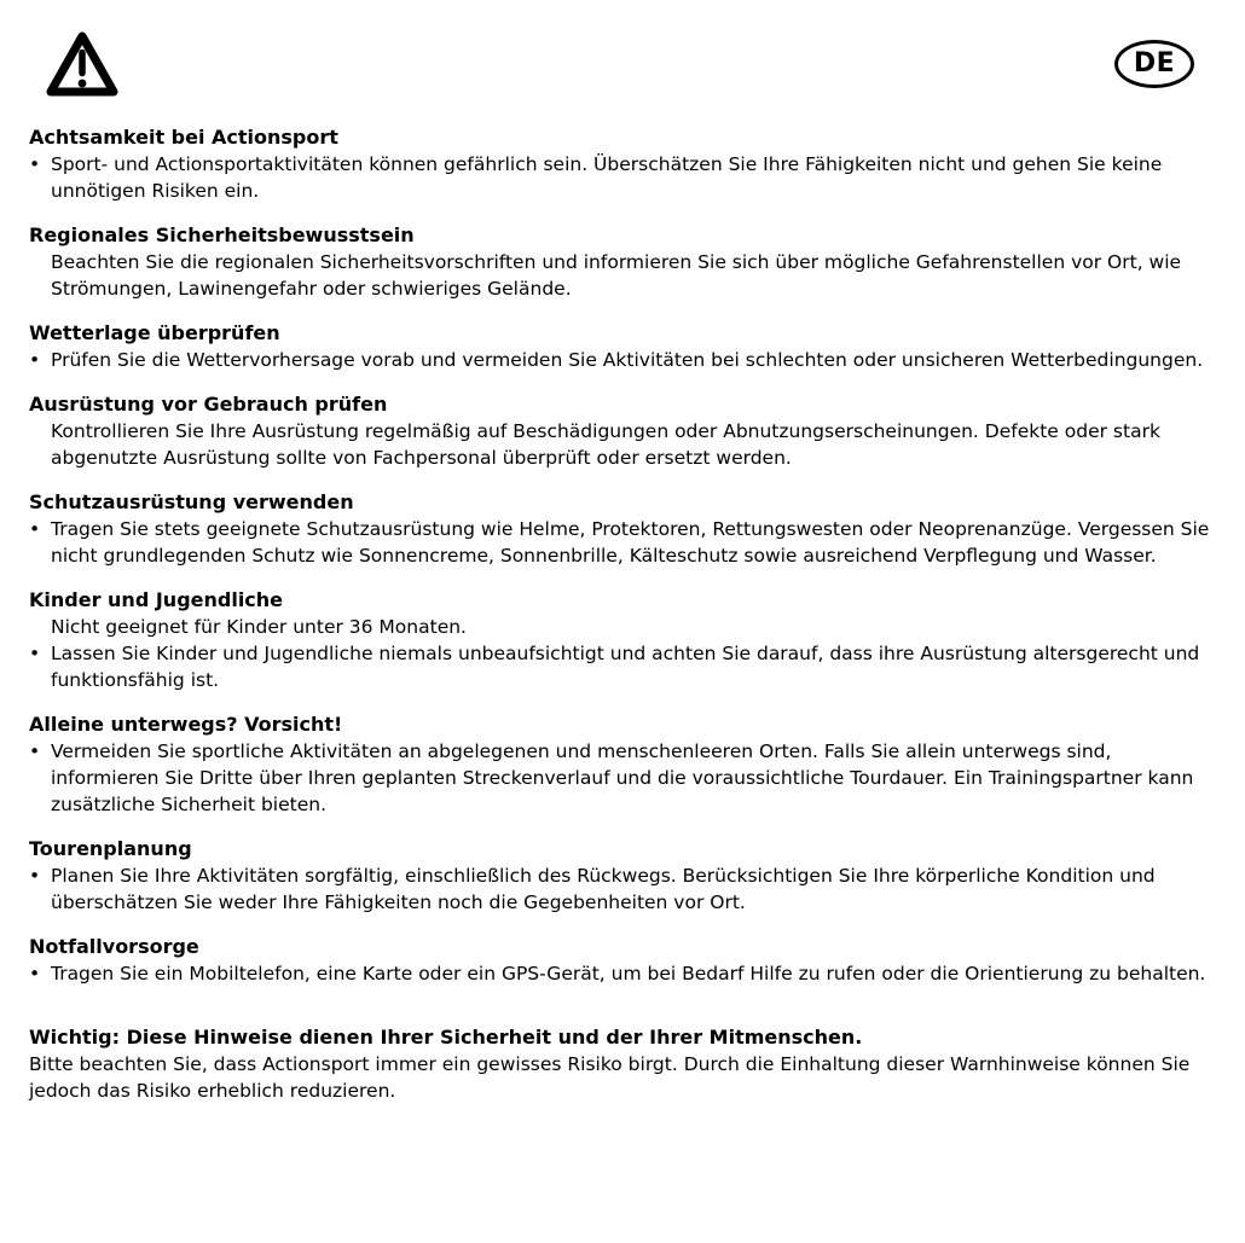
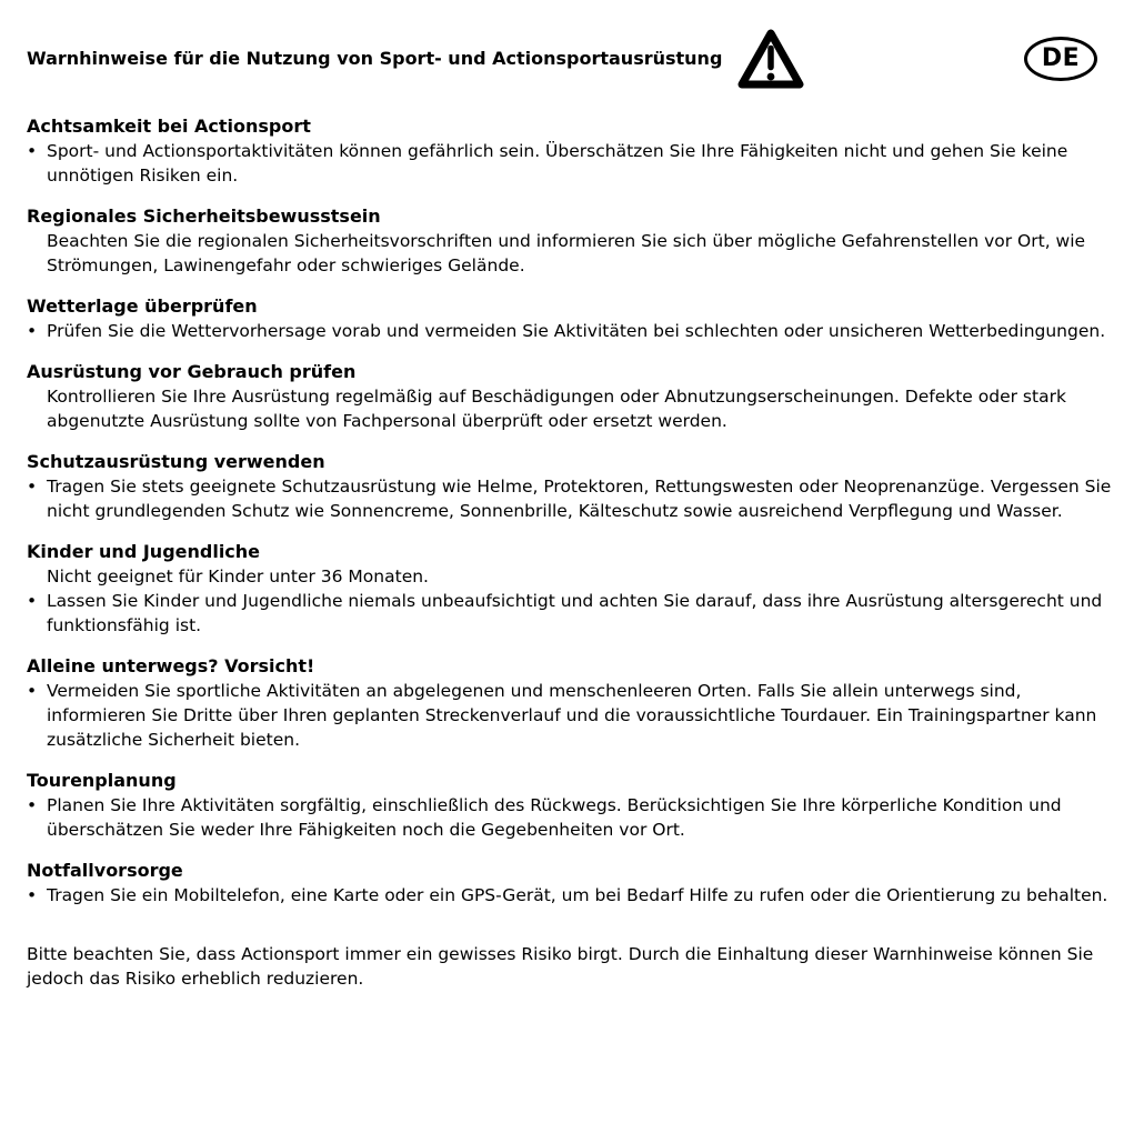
+ Warnhinweise für die Nutzung von Sport- und Actionsportausrüstung
  DE
  Achtsamkeit bei Actionsport
  •
  Sport- und Actionsportaktivitäten können gefährlich sein. Überschätzen Sie Ihre Fähigkeiten nicht und gehen Sie keine unnötigen Risiken ein.
  Regionales Sicherheitsbewusstsein
  Beachten Sie die regionalen Sicherheitsvorschriften und informieren Sie sich über mögliche Gefahrenstellen vor Ort, wie Strömungen, Lawinengefahr oder schwieriges Gelände.
  Wetterlage überprüfen
  •
  Prüfen Sie die Wettervorhersage vorab und vermeiden Sie Aktivitäten bei schlechten oder unsicheren Wetterbedingungen.
  Ausrüstung vor Gebrauch prüfen
  Kontrollieren Sie Ihre Ausrüstung regelmäßig auf Beschädigungen oder Abnutzungserscheinungen. Defekte oder stark abgenutzte Ausrüstung sollte von Fachpersonal überprüft oder ersetzt werden.
  Schutzausrüstung verwenden
  •
  Tragen Sie stets geeignete Schutzausrüstung wie Helme, Protektoren, Rettungswesten oder Neoprenanzüge. Vergessen Sie nicht grundlegenden Schutz wie Sonnencreme, Sonnenbrille, Kälteschutz sowie ausreichend Verpflegung und Wasser.
  Kinder und Jugendliche
  Nicht geeignet für Kinder unter 36 Monaten.
  •
  Lassen Sie Kinder und Jugendliche niemals unbeaufsichtigt und achten Sie darauf, dass ihre Ausrüstung altersgerecht und funktionsfähig ist.
  Alleine unterwegs? Vorsicht!
  •
  Vermeiden Sie sportliche Aktivitäten an abgelegenen und menschenleeren Orten. Falls Sie allein unterwegs sind, informieren Sie Dritte über Ihren geplanten Streckenverlauf und die voraussichtliche Tourdauer. Ein Trainingspartner kann zusätzliche Sicherheit bieten.
  Tourenplanung
  •
  Planen Sie Ihre Aktivitäten sorgfältig, einschließlich des Rückwegs. Berücksichtigen Sie Ihre körperliche Kondition und überschätzen Sie weder Ihre Fähigkeiten noch die Gegebenheiten vor Ort.
  Notfallvorsorge
  •
  Tragen Sie ein Mobiltelefon, eine Karte oder ein GPS-Gerät, um bei Bedarf Hilfe zu rufen oder die Orientierung zu behalten.
- Wichtig: Diese Hinweise dienen Ihrer Sicherheit und der Ihrer Mitmenschen.
  Bitte beachten Sie, dass Actionsport immer ein gewisses Risiko birgt. Durch die Einhaltung dieser Warnhinweise können Sie jedoch das Risiko erheblich reduzieren.
